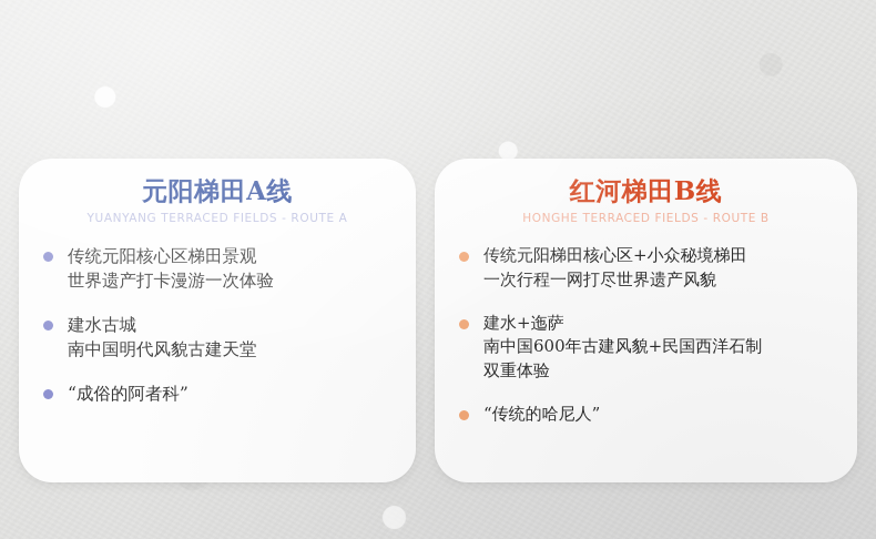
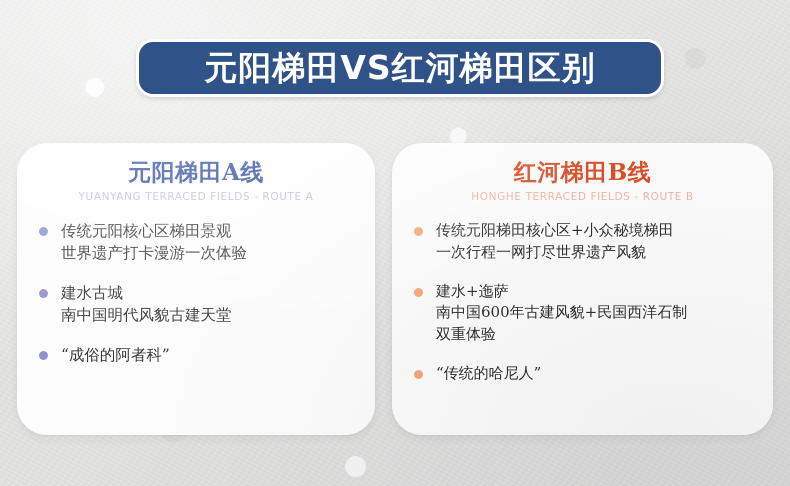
+ 元阳梯田VS红河梯田区别
